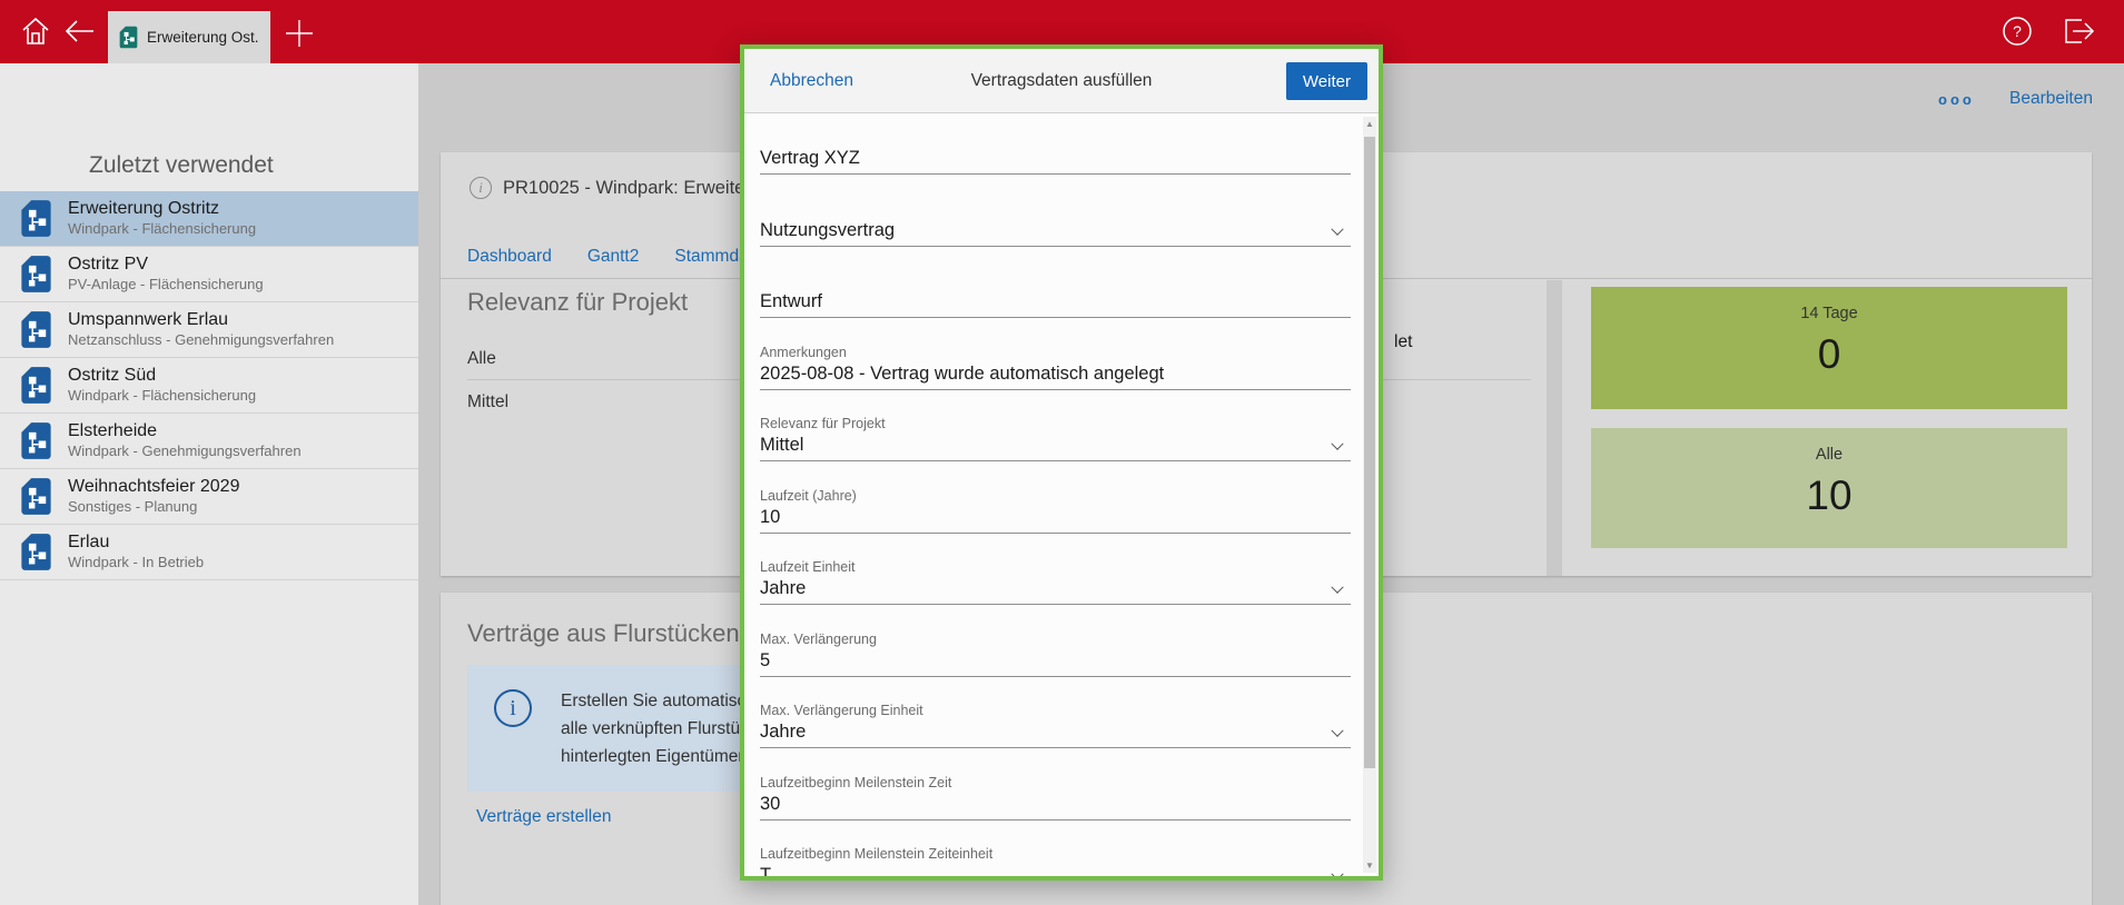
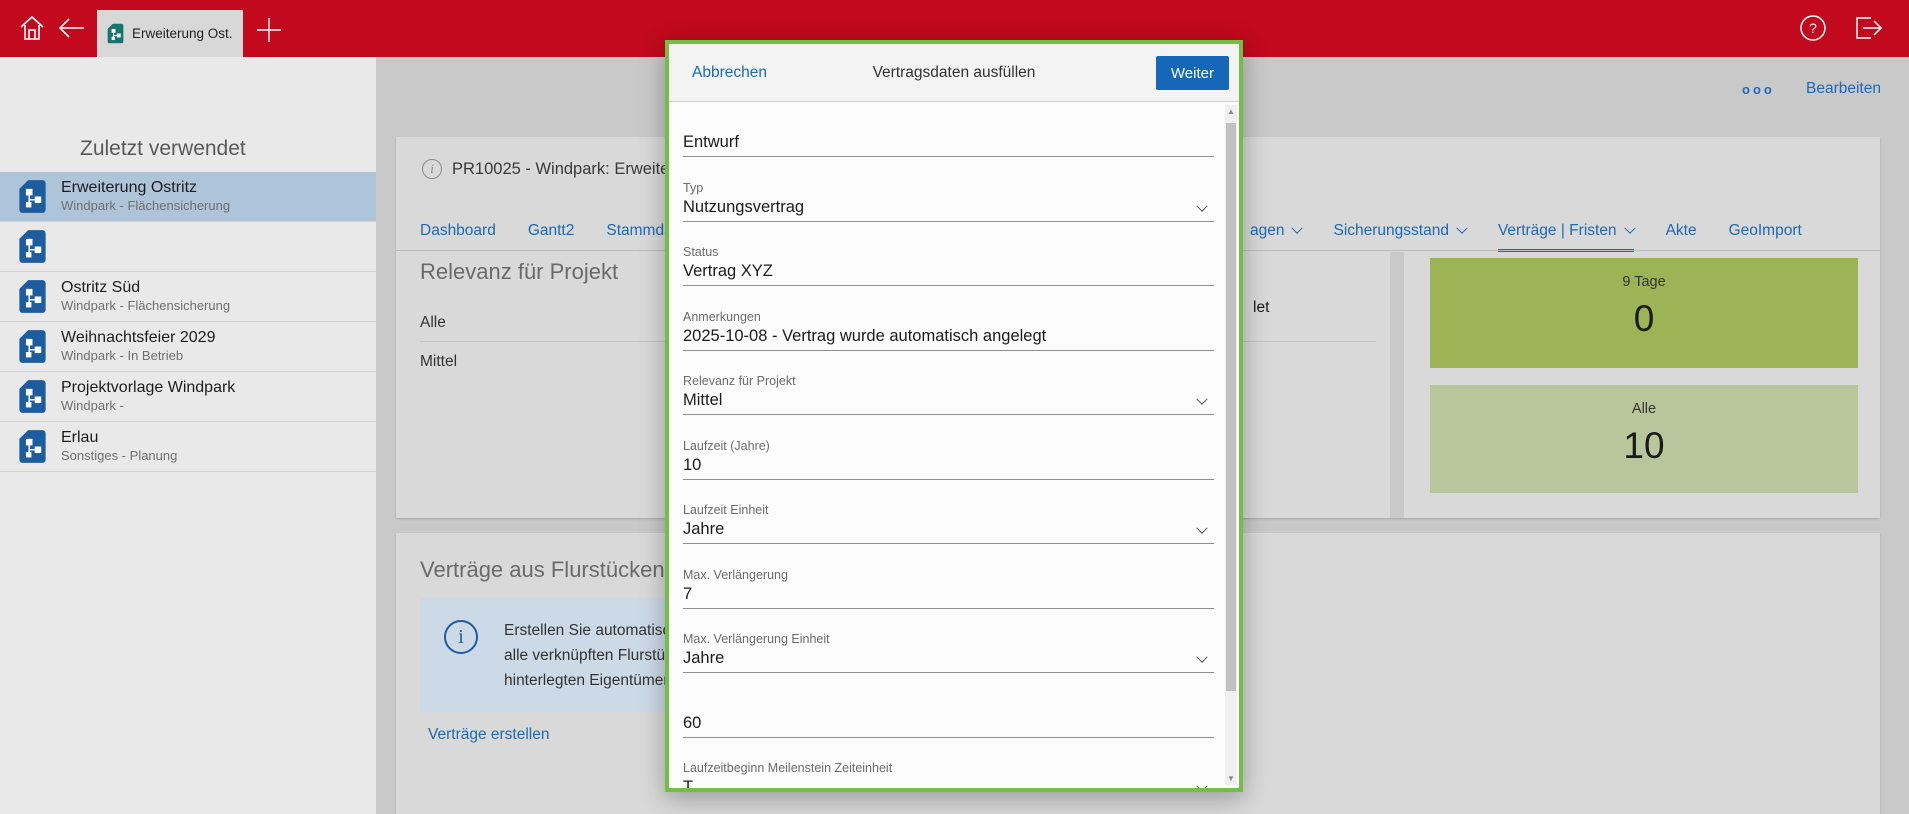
  Erweiterung Ost.
  ?
  Zuletzt verwendet
  Erweiterung Ostritz
  Windpark - Flächensicherung
- Ostritz PV
- PV-Anlage - Flächensicherung
- Umspannwerk Erlau
- Netzanschluss - Genehmigungsverfahren
  Ostritz Süd
  Windpark - Flächensicherung
- Elsterheide
- Windpark - Genehmigungsverfahren
  Weihnachtsfeier 2029
- Sonstiges - Planung
+ Windpark - In Betrieb
+ Projektvorlage Windpark
+ Windpark -
  Erlau
- Windpark - In Betrieb
+ Sonstiges - Planung
  ooo
  Bearbeiten
  i
  PR10025 - Windpark: Erweit
  Dashboard
  Gantt2
  Stammd
+ agen
+ Sicherungsstand
+ Verträge | Fristen
+ Akte
+ GeoImport
  Relevanz für Projekt
  Alle
  Mittel
  let
- 14 Tage
+ 9 Tage
  0
  Alle
  10
  Verträge aus Flurstücken
  i
  Erstellen Sie automatis
  alle verknüpften Flurstü
  hinterlegten Eigentüme
  Verträge erstellen
  Abbrechen
  Vertragsdaten ausfüllen
  Weiter
  ▲
  ▼
- Vertrag XYZ
+ Entwurf
+ Typ
  Nutzungsvertrag
+ Status
- Entwurf
+ Vertrag XYZ
  Anmerkungen
- 2025-08-08 - Vertrag wurde automatisch angelegt
+ 2025-10-08 - Vertrag wurde automatisch angelegt
  Relevanz für Projekt
  Mittel
  Laufzeit (Jahre)
  10
  Laufzeit Einheit
  Jahre
  Max. Verlängerung
- 5
+ 7
  Max. Verlängerung Einheit
  Jahre
- Laufzeitbeginn Meilenstein Zeit
- 30
+ 60
  Laufzeitbeginn Meilenstein Zeiteinheit
  T
